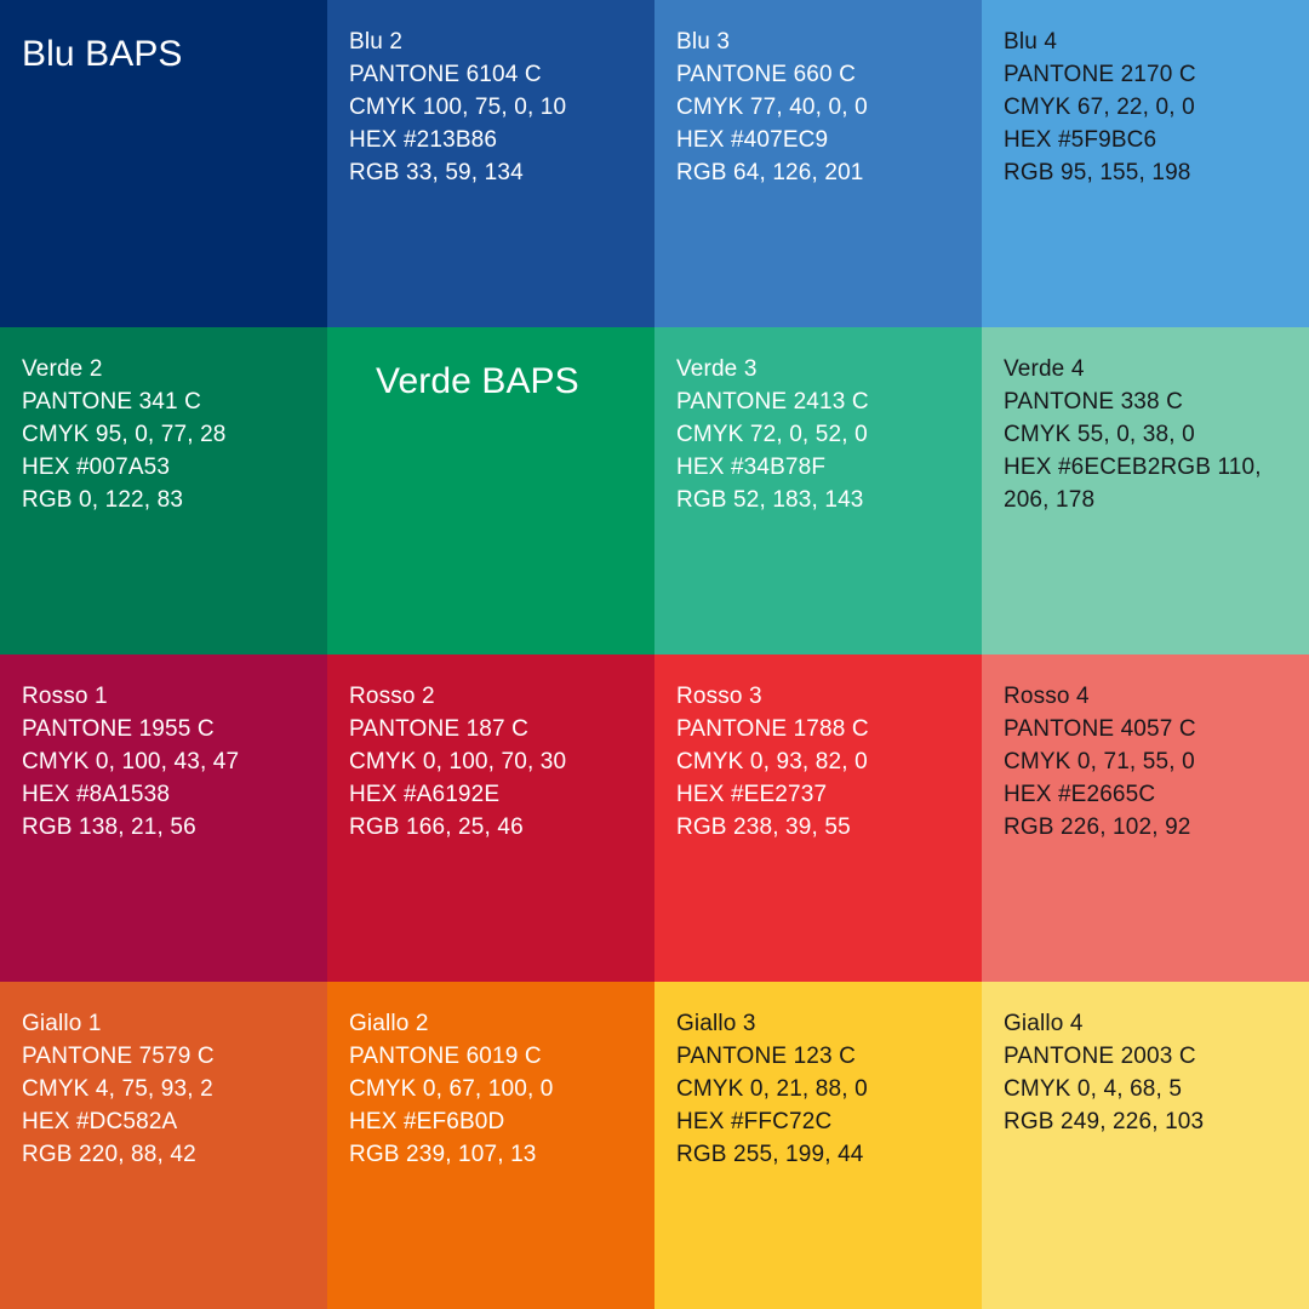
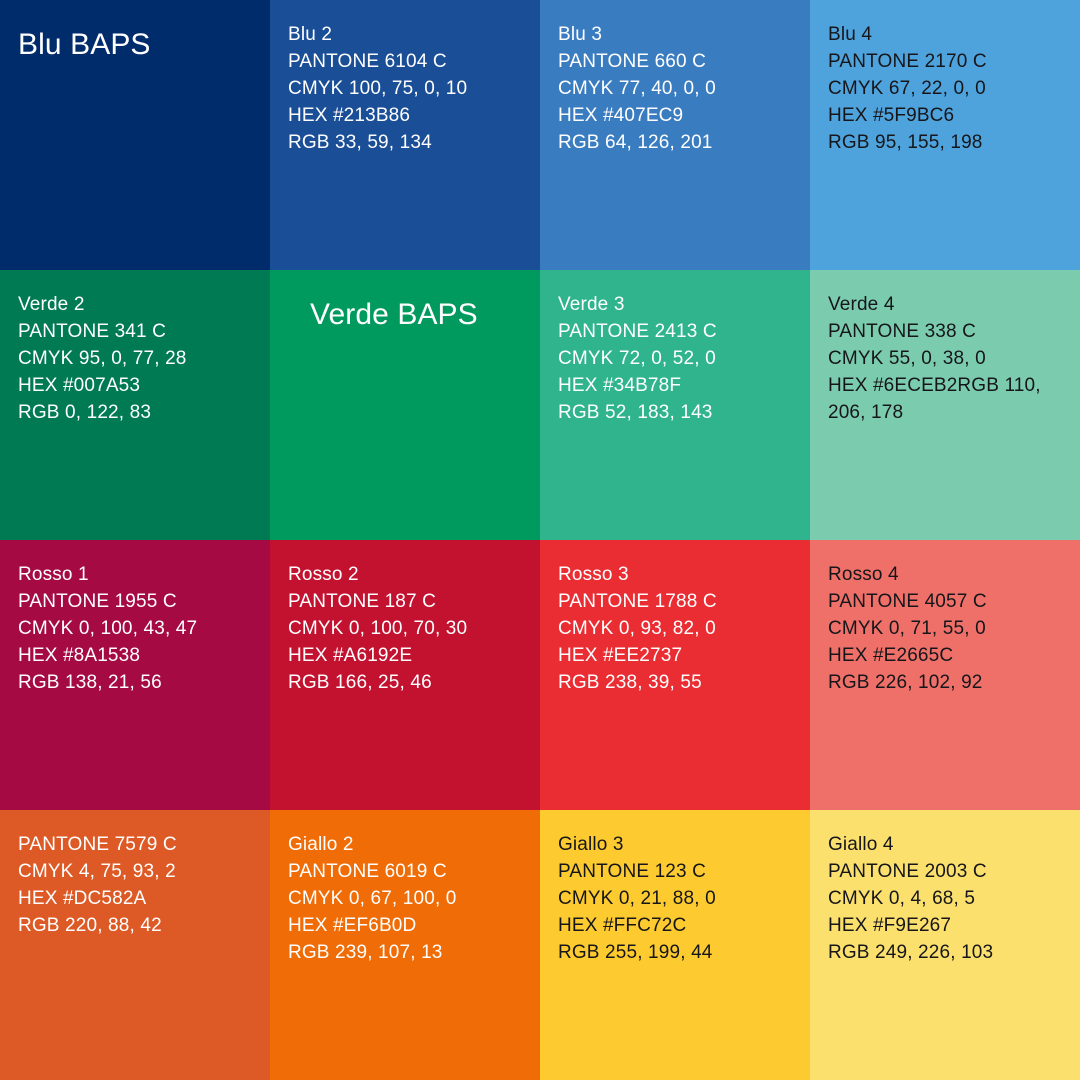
  Blu BAPS
  Blu 2
  PANTONE 6104 C
  CMYK 100, 75, 0, 10
  HEX #213B86
  RGB 33, 59, 134
  Blu 3
  PANTONE 660 C
  CMYK 77, 40, 0, 0
  HEX #407EC9
  RGB 64, 126, 201
  Blu 4
  PANTONE 2170 C
  CMYK 67, 22, 0, 0
  HEX #5F9BC6
  RGB 95, 155, 198
  Verde 2
  PANTONE 341 C
  CMYK 95, 0, 77, 28
  HEX #007A53
  RGB 0, 122, 83
  Verde BAPS
  Verde 3
  PANTONE 2413 C
  CMYK 72, 0, 52, 0
  HEX #34B78F
  RGB 52, 183, 143
  Verde 4
  PANTONE 338 C
  CMYK 55, 0, 38, 0
  HEX #6ECEB2RGB 110, 206, 178
  Rosso 1
  PANTONE 1955 C
  CMYK 0, 100, 43, 47
  HEX #8A1538
  RGB 138, 21, 56
  Rosso 2
  PANTONE 187 C
  CMYK 0, 100, 70, 30
  HEX #A6192E
  RGB 166, 25, 46
  Rosso 3
  PANTONE 1788 C
  CMYK 0, 93, 82, 0
  HEX #EE2737
  RGB 238, 39, 55
  Rosso 4
  PANTONE 4057 C
  CMYK 0, 71, 55, 0
  HEX #E2665C
  RGB 226, 102, 92
- Giallo 1
  PANTONE 7579 C
  CMYK 4, 75, 93, 2
  HEX #DC582A
  RGB 220, 88, 42
  Giallo 2
  PANTONE 6019 C
  CMYK 0, 67, 100, 0
  HEX #EF6B0D
  RGB 239, 107, 13
  Giallo 3
  PANTONE 123 C
  CMYK 0, 21, 88, 0
  HEX #FFC72C
  RGB 255, 199, 44
  Giallo 4
  PANTONE 2003 C
  CMYK 0, 4, 68, 5
+ HEX #F9E267
  RGB 249, 226, 103
